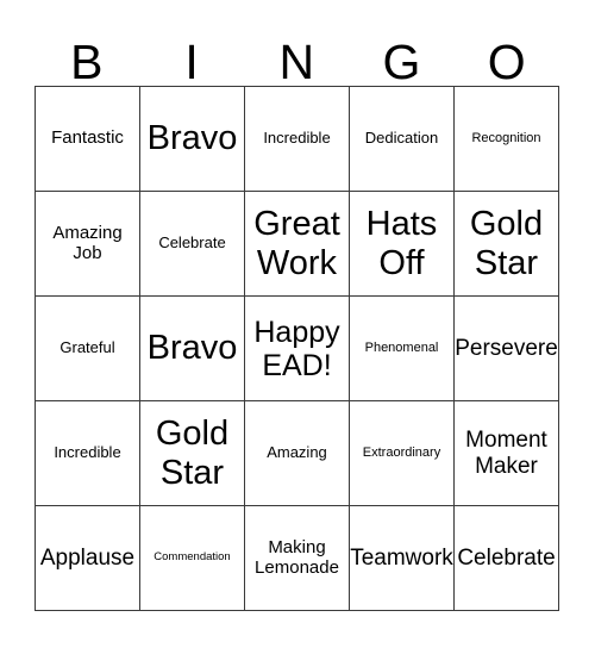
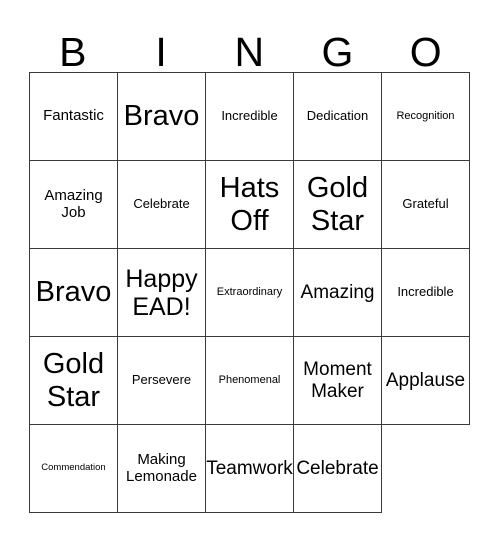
  B
  I
  N
  G
  O
  Fantastic
  Bravo
  Incredible
  Dedication
  Recognition
  Amazing Job
  Celebrate
- Great Work
  Hats Off
  Gold Star
  Grateful
  Bravo
  Happy EAD!
- Phenomenal
+ Extraordinary
- Persevere
+ Amazing
  Incredible
  Gold Star
- Amazing
+ Persevere
- Extraordinary
+ Phenomenal
  Moment Maker
  Applause
  Commendation
  Making Lemonade
  Teamwork
  Celebrate
